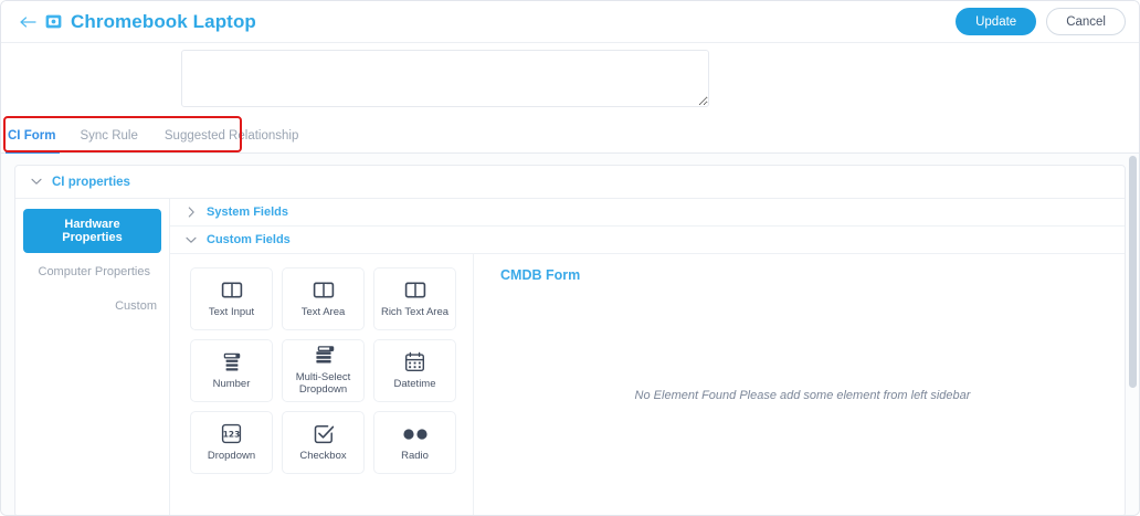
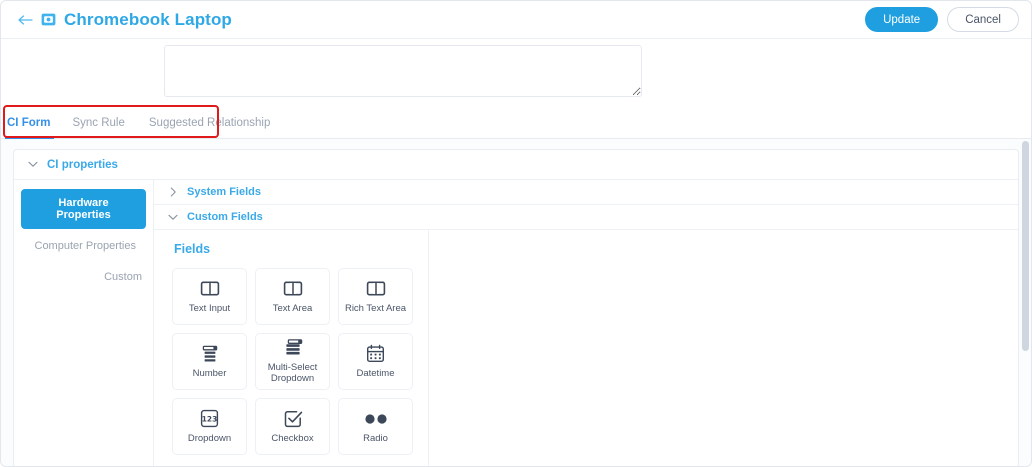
  Chromebook Laptop
  Update
  Cancel
  CI Form
  Sync Rule
  Suggested Relationship
  CI properties
  Hardware Properties
  Computer Properties
  Custom
  System Fields
  Custom Fields
+ Fields
  Text Input
  Text Area
  Rich Text Area
  Number
  Multi-Select Dropdown
  Datetime
  123
  Dropdown
  Checkbox
  Radio
- CMDB Form
- No Element Found Please add some element from left sidebar
